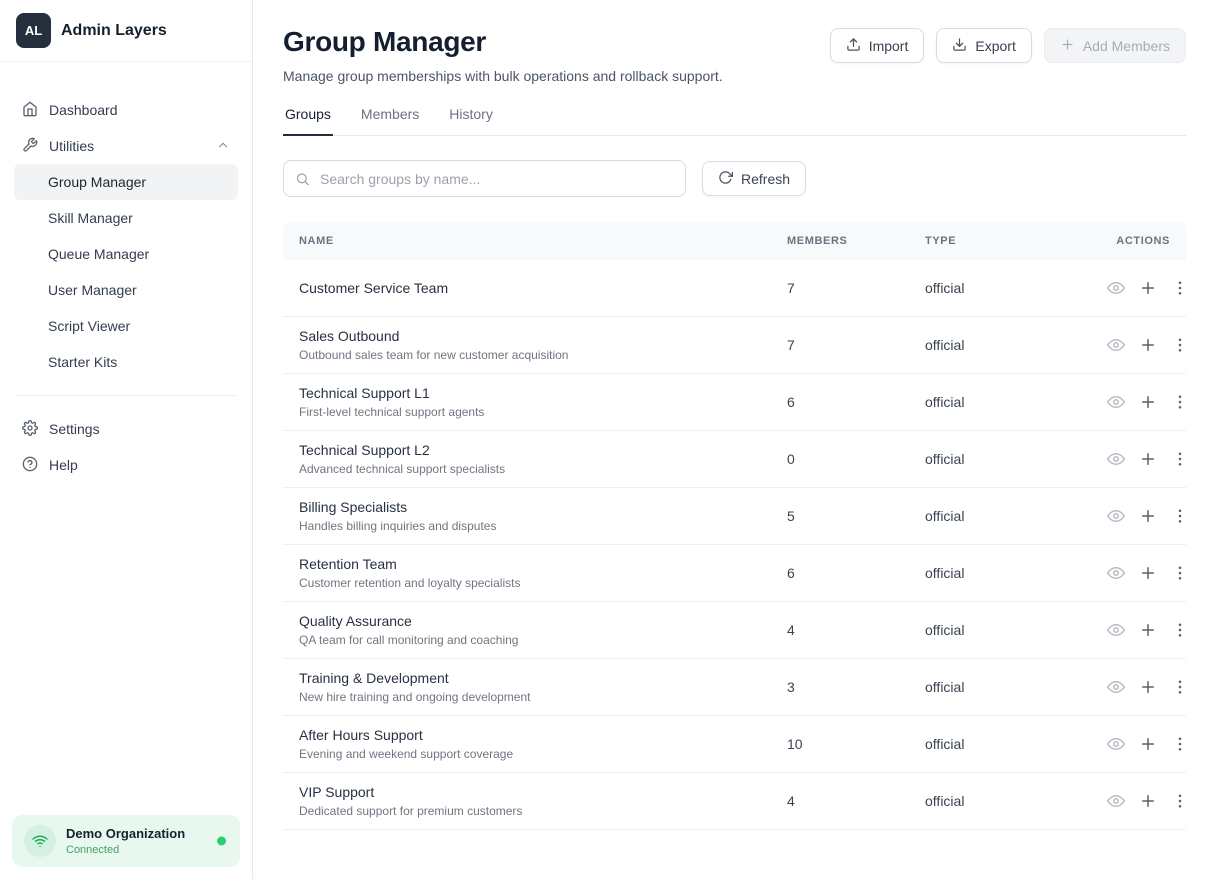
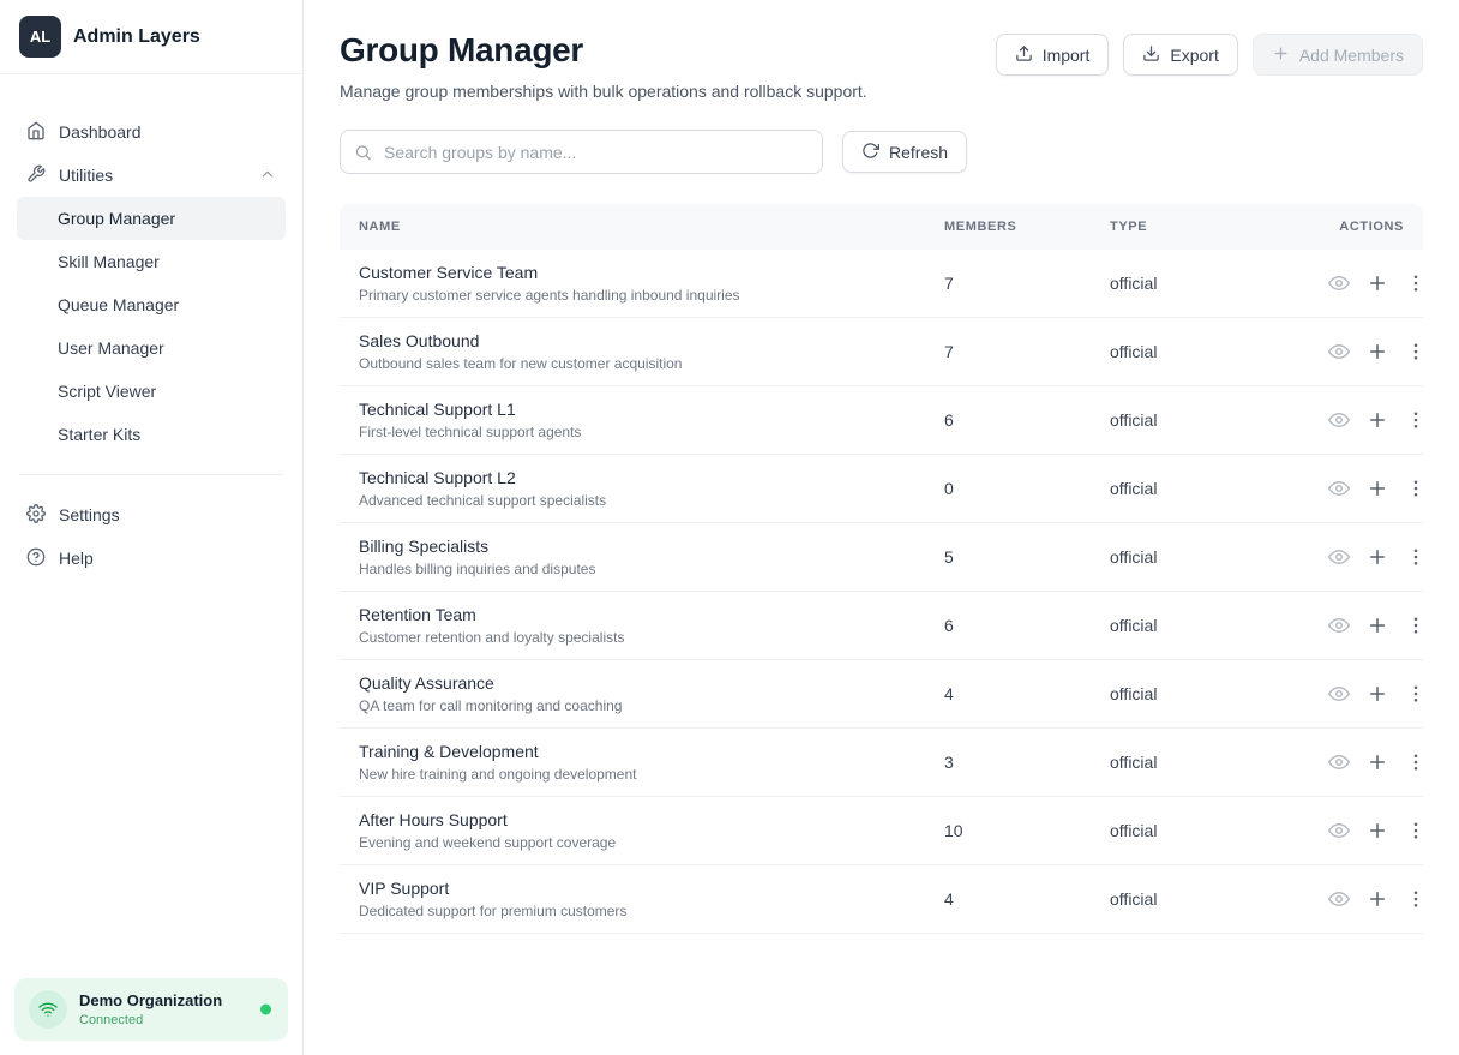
  AL
  Admin Layers
  Dashboard
  Utilities
  Group Manager
  Skill Manager
  Queue Manager
  User Manager
  Script Viewer
  Starter Kits
  Settings
  Help
  Demo Organization
  Connected
  Group Manager
  Manage group memberships with bulk operations and rollback support.
  Import
  Export
  Add Members
- Groups
- Members
- History
  Search groups by name...
  Refresh
  NAME
  MEMBERS
  TYPE
  ACTIONS
  Customer Service Team
+ Primary customer service agents handling inbound inquiries
  7
  official
  Sales Outbound
  Outbound sales team for new customer acquisition
  7
  official
  Technical Support L1
  First-level technical support agents
  6
  official
  Technical Support L2
  Advanced technical support specialists
  0
  official
  Billing Specialists
  Handles billing inquiries and disputes
  5
  official
  Retention Team
  Customer retention and loyalty specialists
  6
  official
  Quality Assurance
  QA team for call monitoring and coaching
  4
  official
  Training & Development
  New hire training and ongoing development
  3
  official
  After Hours Support
  Evening and weekend support coverage
  10
  official
  VIP Support
  Dedicated support for premium customers
  4
  official
